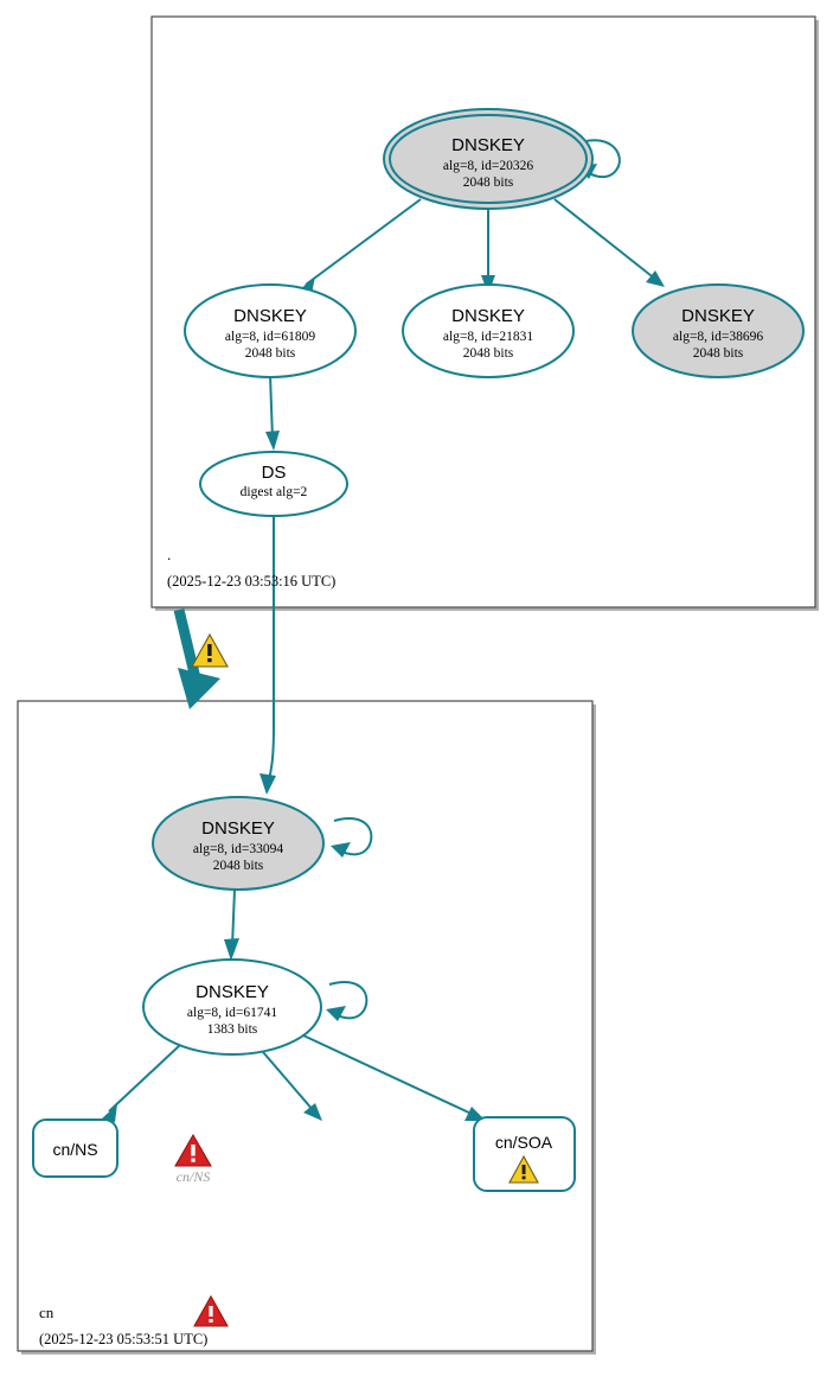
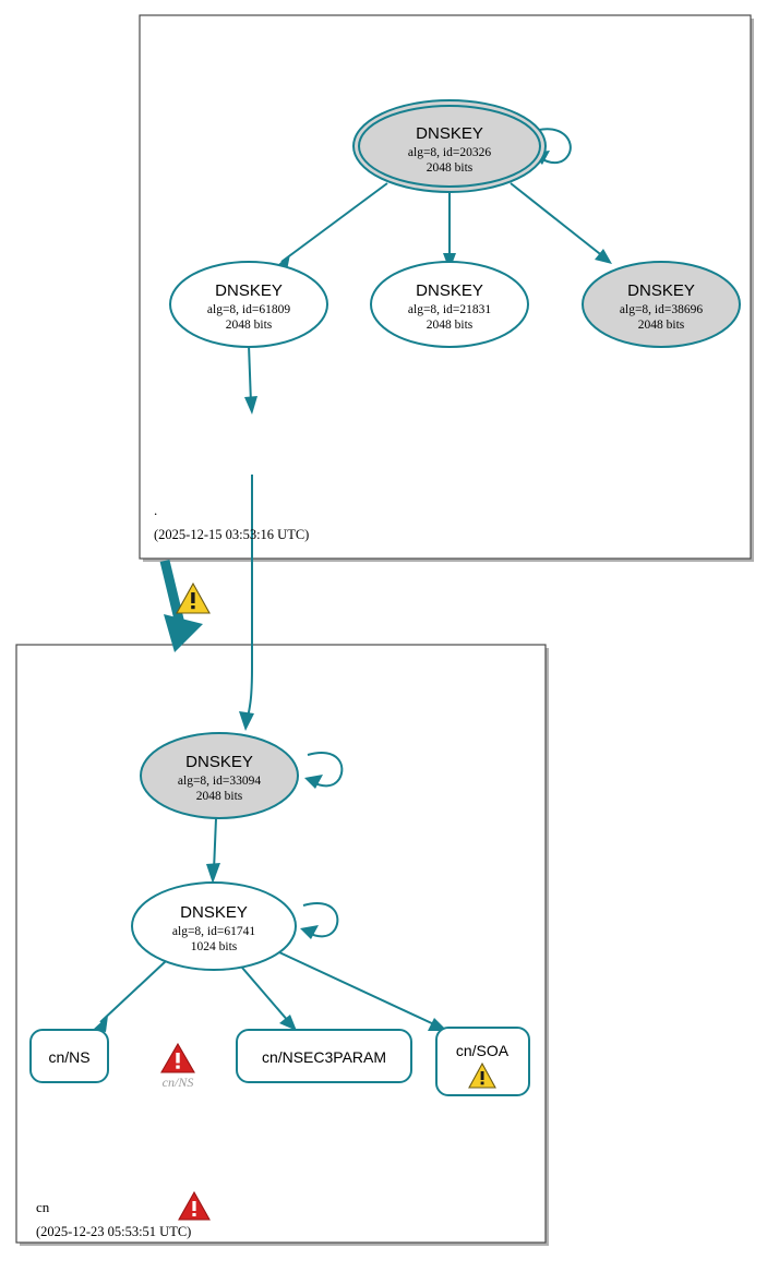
  DNSKEY
  alg=8, id=20326
  2048 bits
  DNSKEY
  alg=8, id=61809
  2048 bits
  DNSKEY
  alg=8, id=21831
  2048 bits
  DNSKEY
  alg=8, id=38696
  2048 bits
- DS
- digest alg=2
  .
- (2025-12-23 03:53:16 UTC)
+ (2025-12-15 03:53:16 UTC)
  DNSKEY
  alg=8, id=33094
  2048 bits
  DNSKEY
  alg=8, id=61741
- 1383 bits
+ 1024 bits
  cn/NS
  cn/NS
+ cn/NSEC3PARAM
  cn/SOA
  cn
  (2025-12-23 05:53:51 UTC)
